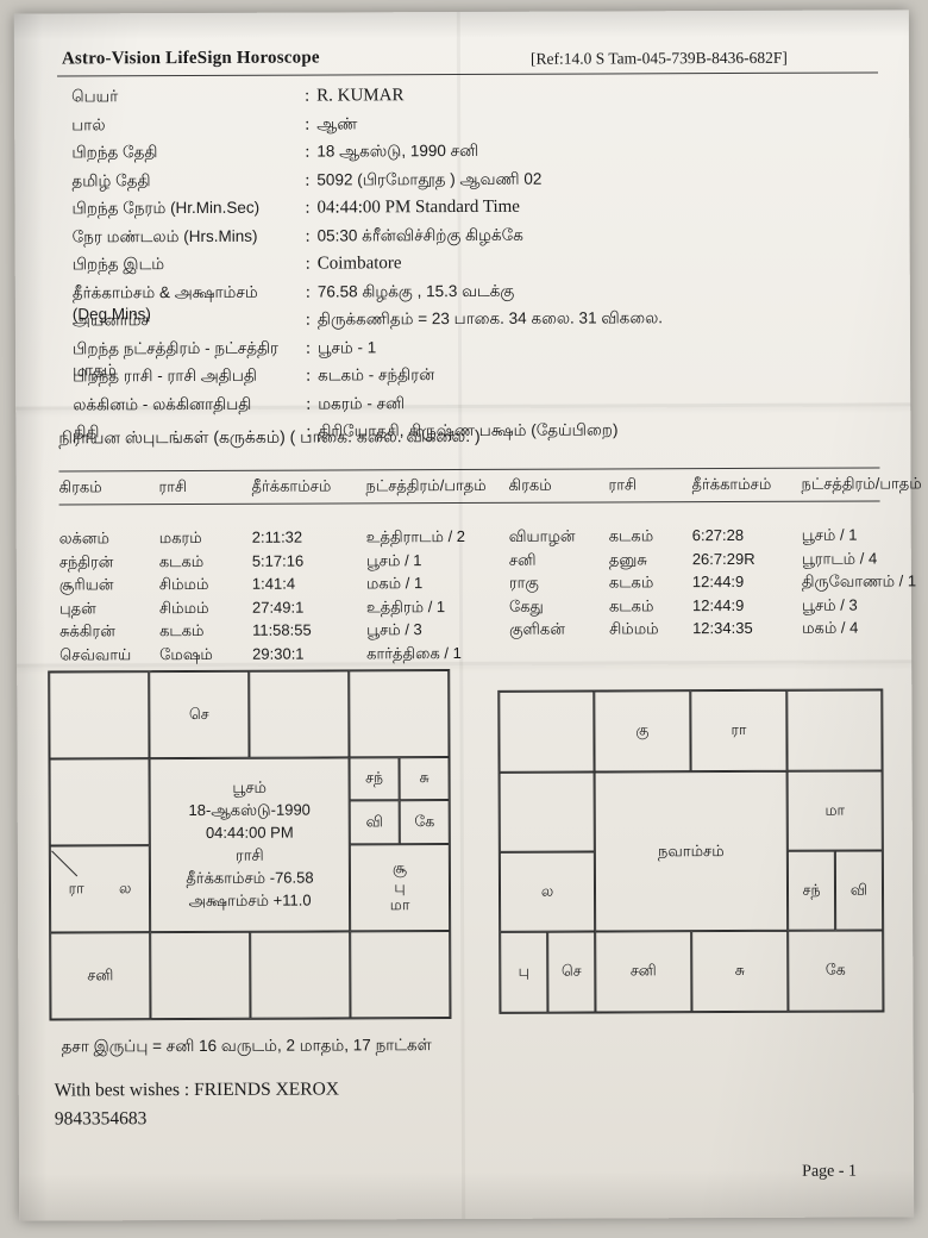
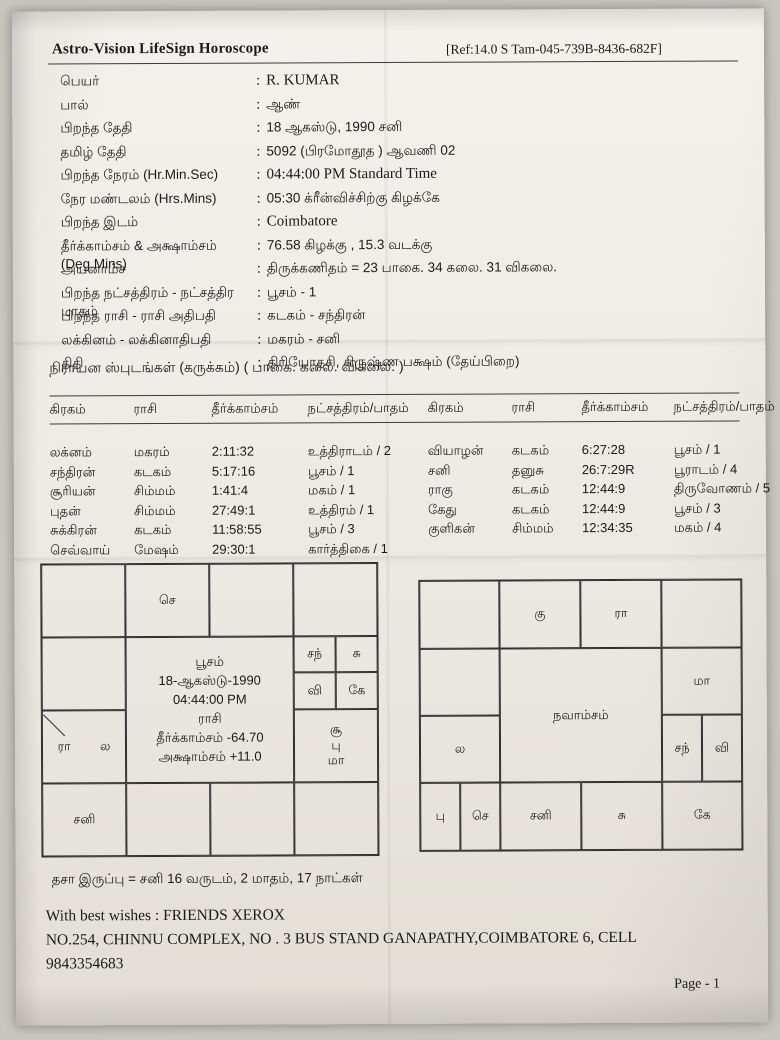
  Astro-Vision LifeSign Horoscope
  [Ref:14.0 S Tam-045-739B-8436-682F]
  பெயர்
  :
  R. KUMAR
  பால்
  :
  ஆண்
  பிறந்த தேதி
  :
  18 ஆகஸ்டு, 1990 சனி
  தமிழ் தேதி
  :
  5092 (பிரமோதூத ) ஆவணி 02
  பிறந்த நேரம் (Hr.Min.Sec)
  :
  04:44:00 PM Standard Time
  நேர மண்டலம் (Hrs.Mins)
  :
  05:30 க்ரீன்விச்சிற்கு கிழக்கே
  பிறந்த இடம்
  :
  Coimbatore
  தீர்க்காம்சம் & அக்ஷாம்சம் (Deg.Mins)
  :
  76.58 கிழக்கு , 15.3 வடக்கு
  அயனாம்ச
  :
  திருக்கணிதம் = 23 பாகை. 34 கலை. 31 விகலை.
  பிறந்த நட்சத்திரம் - நட்சத்திர பாதம்
  :
  பூசம் - 1
  பிறந்த ராசி - ராசி அதிபதி
  :
  கடகம் - சந்திரன்
  லக்கினம் - லக்கினாதிபதி
  :
  மகரம் - சனி
  திதி
  :
  திரியோதசி, கிருஷ்ண பக்ஷம் (தேய்பிறை)
  நிராயன ஸ்புடங்கள் (கருக்கம்) ( பாகை. கலை. விகலை. )
  கிரகம்
  ராசி
  தீர்க்காம்சம்
  நட்சத்திரம்/பாதம்
  கிரகம்
  ராசி
  தீர்க்காம்சம்
  நட்சத்திரம்/பாதம்
  லக்னம்
  மகரம்
  2:11:32
  உத்திராடம் / 2
  வியாழன்
  கடகம்
  6:27:28
  பூசம் / 1
  சந்திரன்
  கடகம்
  5:17:16
  பூசம் / 1
  சனி
  தனுசு
  26:7:29R
  பூராடம் / 4
  சூரியன்
  சிம்மம்
  1:41:4
  மகம் / 1
  ராகு
  கடகம்
  12:44:9
- திருவோணம் / 1
+ திருவோணம் / 5
  புதன்
  சிம்மம்
  27:49:1
  உத்திரம் / 1
  கேது
  கடகம்
  12:44:9
  பூசம் / 3
  சுக்கிரன்
  கடகம்
  11:58:55
  பூசம் / 3
  குளிகன்
  சிம்மம்
  12:34:35
  மகம் / 4
  செவ்வாய்
  மேஷம்
  29:30:1
  கார்த்திகை / 1
  செ
  ரா
  ல
  சனி
  சந்
  சு
  வி
  கே
  சூ
  பு
  மா
  பூசம்
  18-ஆகஸ்டு-1990
  04:44:00 PM
  ராசி
- தீர்க்காம்சம் -76.58
+ தீர்க்காம்சம் -64.70
  அக்ஷாம்சம் +11.0
  கு
  ரா
  மா
  ல
  சந்
  வி
  பு
  செ
  சனி
  சு
  கே
  நவாம்சம்
  தசா இருப்பு = சனி 16 வருடம், 2 மாதம், 17 நாட்கள்
  With best wishes : FRIENDS XEROX
+ NO.254, CHINNU COMPLEX, NO . 3 BUS STAND GANAPATHY,COIMBATORE 6, CELL
  9843354683
